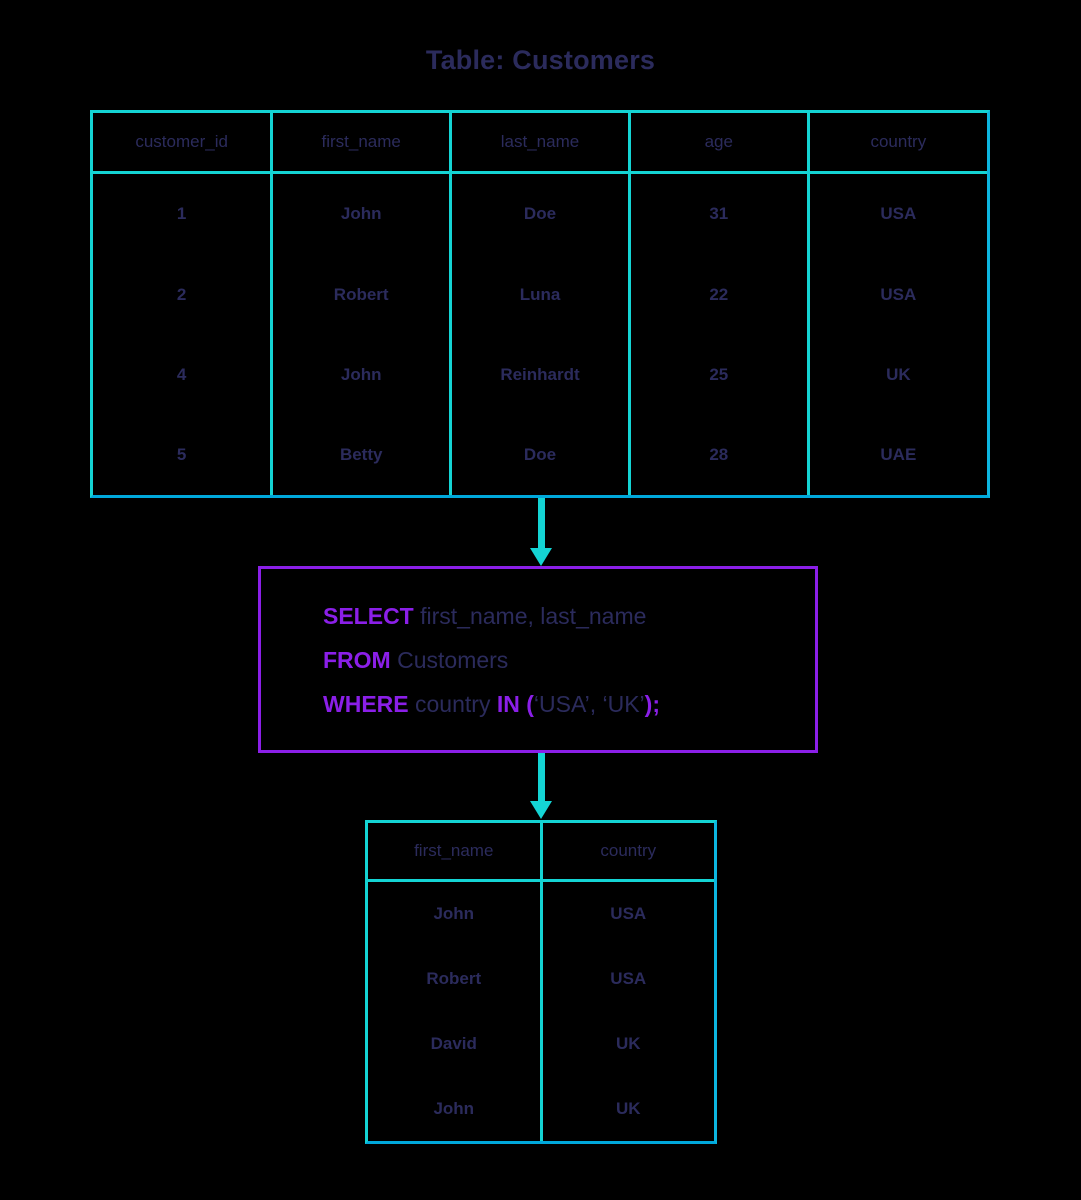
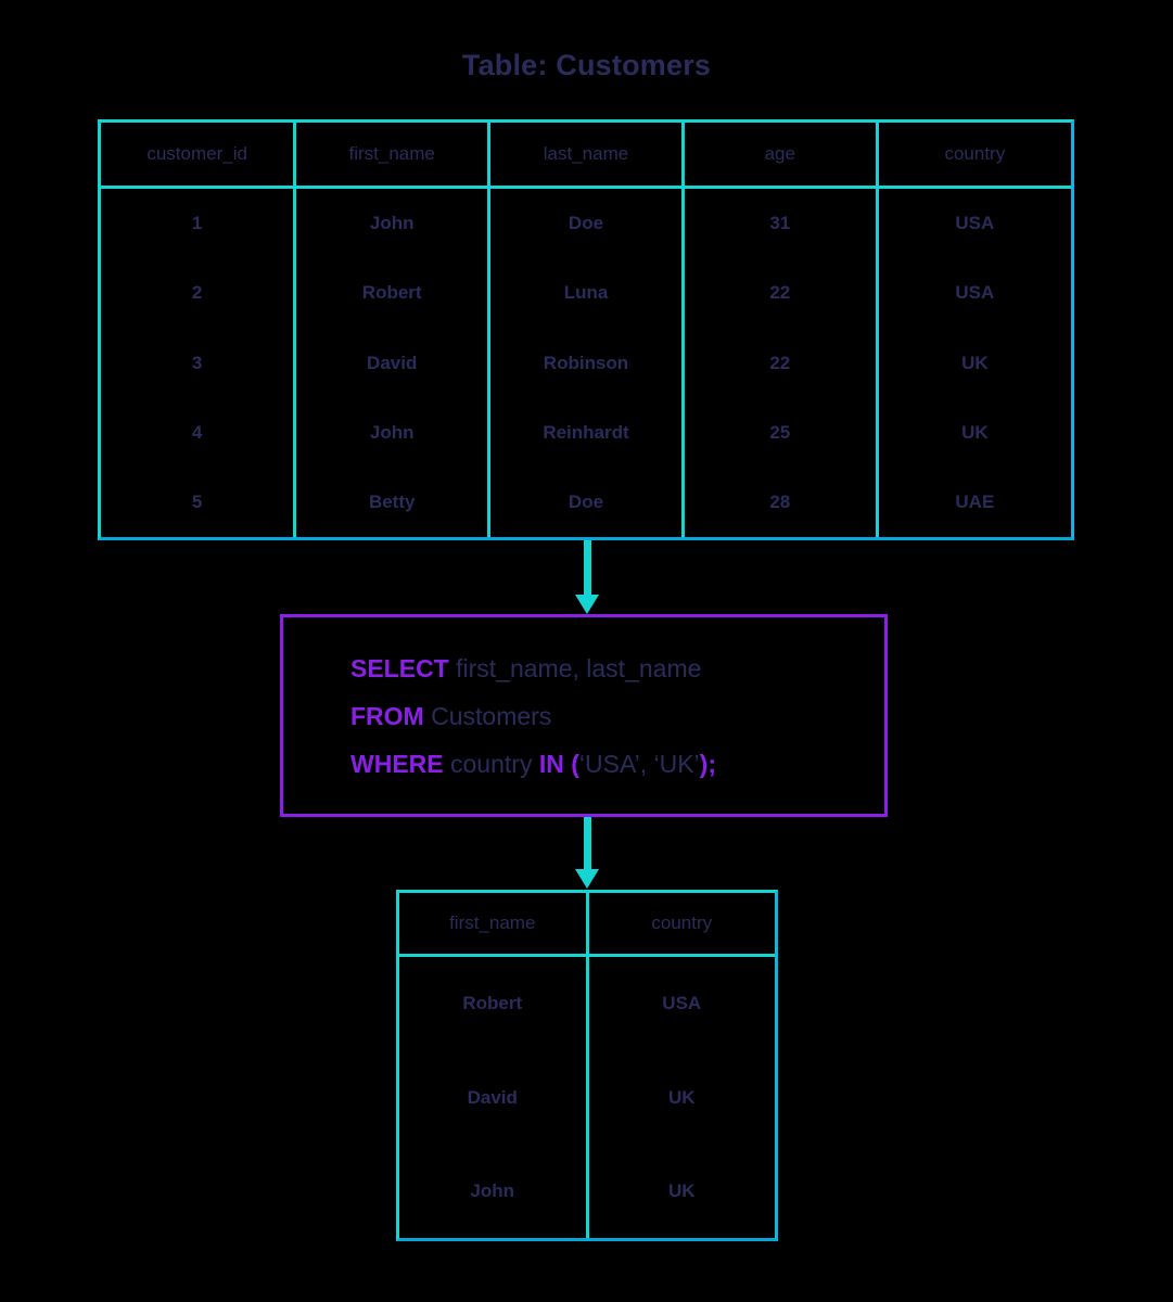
  Table: Customers
  customer_id	first_name	last_name	age	country
  1	John	Doe	31	USA
  2	Robert	Luna	22	USA
+ 3	David	Robinson	22	UK
  4	John	Reinhardt	25	UK
  5	Betty	Doe	28	UAE
  SELECT first_name, last_name
  FROM Customers
  WHERE country IN (‘USA’, ‘UK’);
  first_name	country
- John	USA
  Robert	USA
  David	UK
  John	UK
